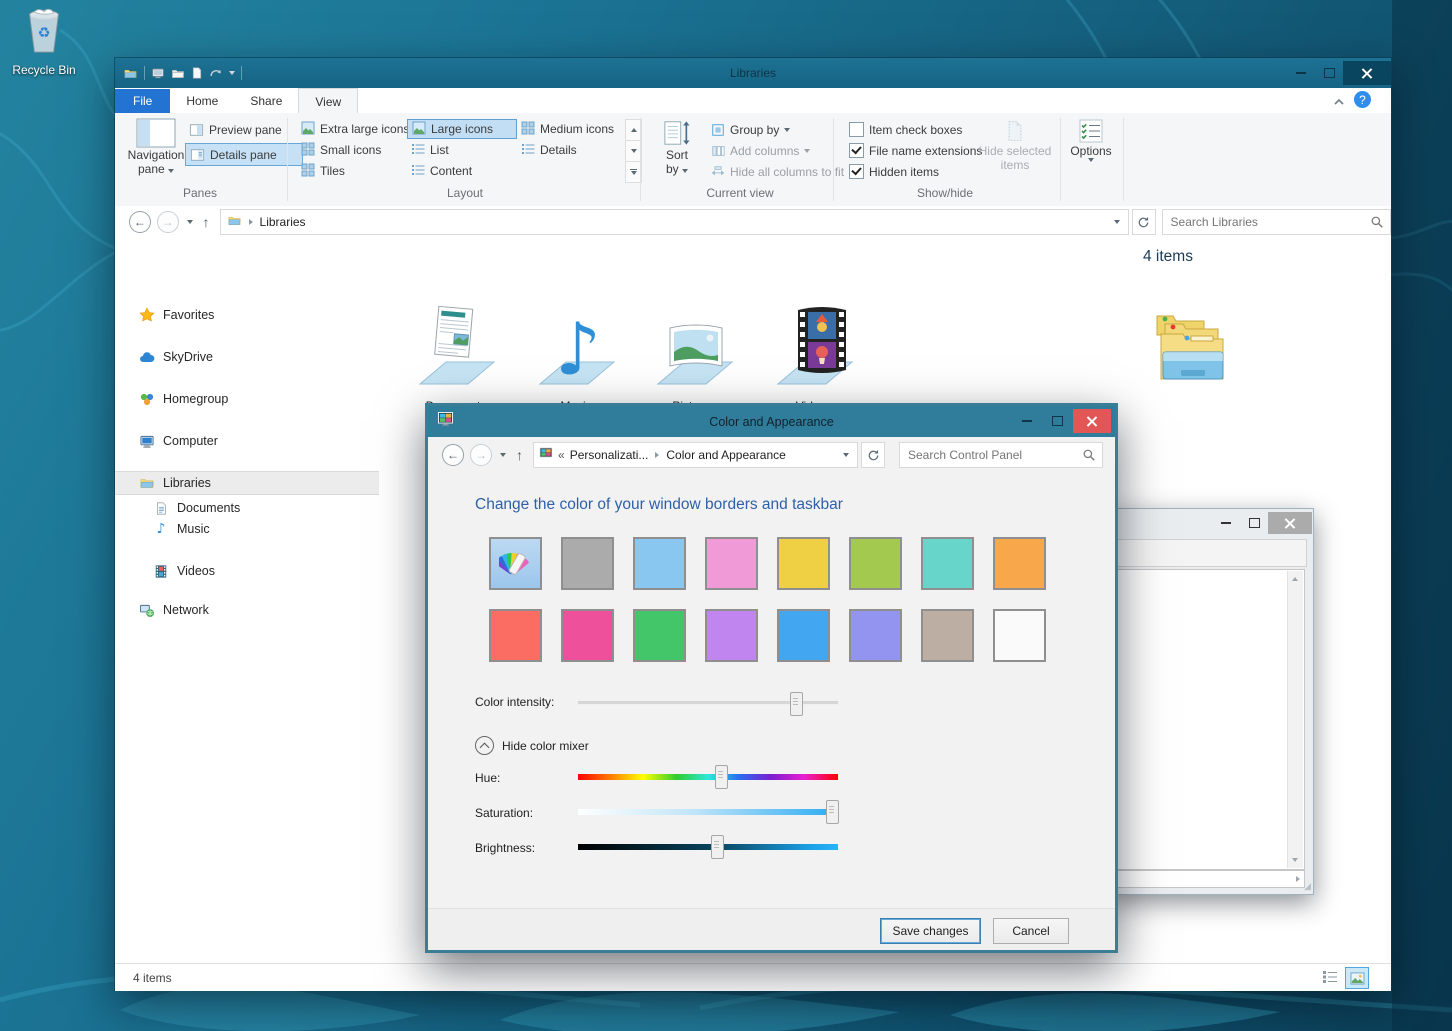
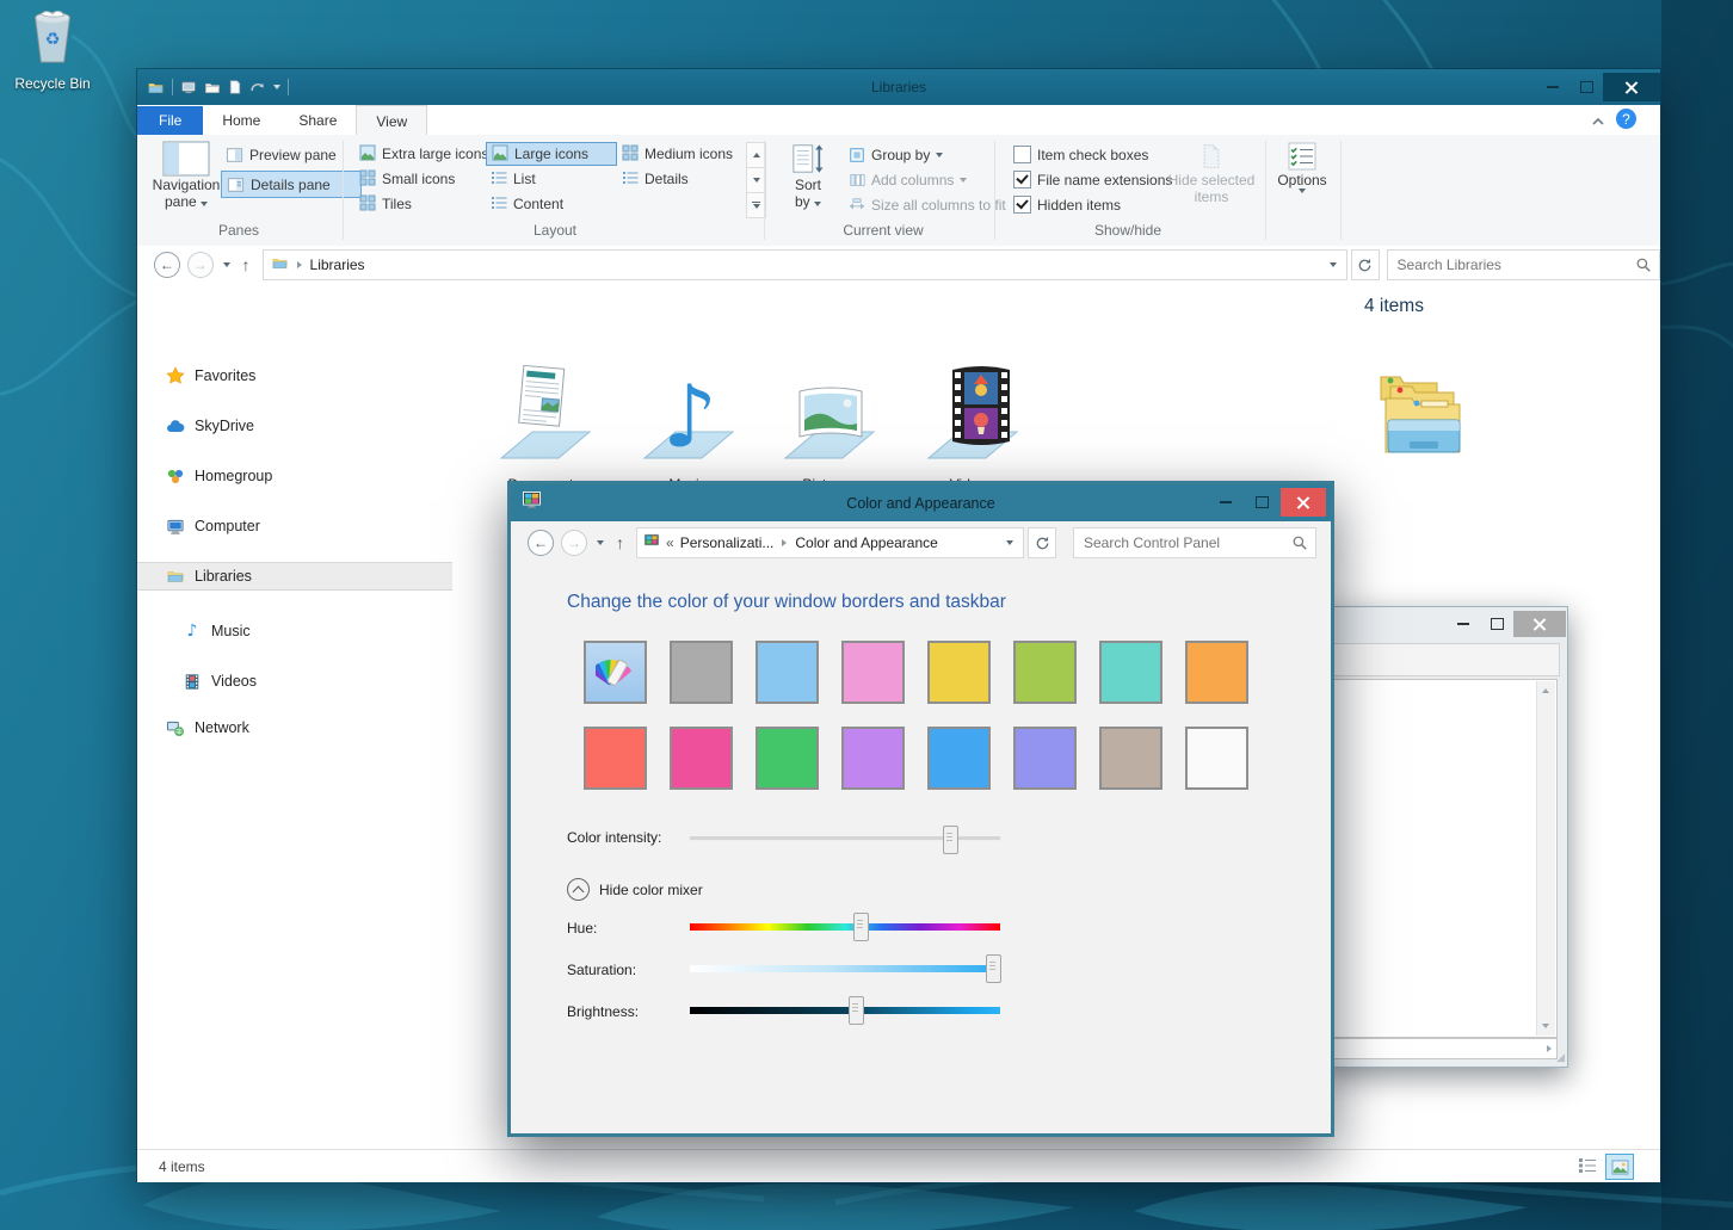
  ♻
  Recycle Bin
  Libraries
  File
  Home
  Share
  View
  ?
  Navigation
  pane
  Preview pane
  Details pane
  Panes
  Extra large icon
  Large icons
  Medium icons
  Small icons
  List
  Details
  Tiles
  Content
  Layout
  Sort
  by
  Group by
  Add columns
- Hide all columns to fit
+ Size all columns to fit
  Current view
  Item check boxes
  File name extensions
  Hidden items
  Hide selected
  items
  Show/hide
  Options
  ←
  →
  ↑
  Libraries
  Search Libraries
  Favorites
  SkyDrive
  Homegroup
  Computer
  Libraries
- Documents
  ♪
  Music
  Videos
  Network
  ♪
  4 items
  4 items
  ◢
  Color and Appearance
  ←
  →
  ↑
  «
  Personalizati...
  Color and Appearance
  Search Control Panel
  Change the color of your window borders and taskbar
  Color intensity:
  Hide color mixer
  Hue:
  Saturation:
  Brightness:
- Save changes
- Cancel
